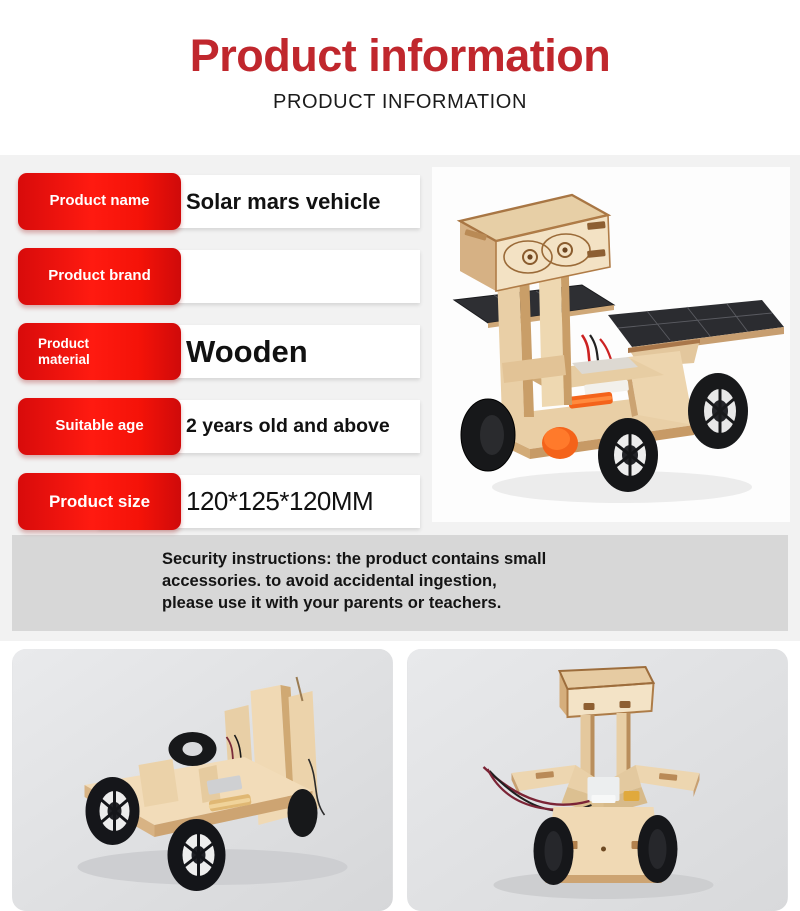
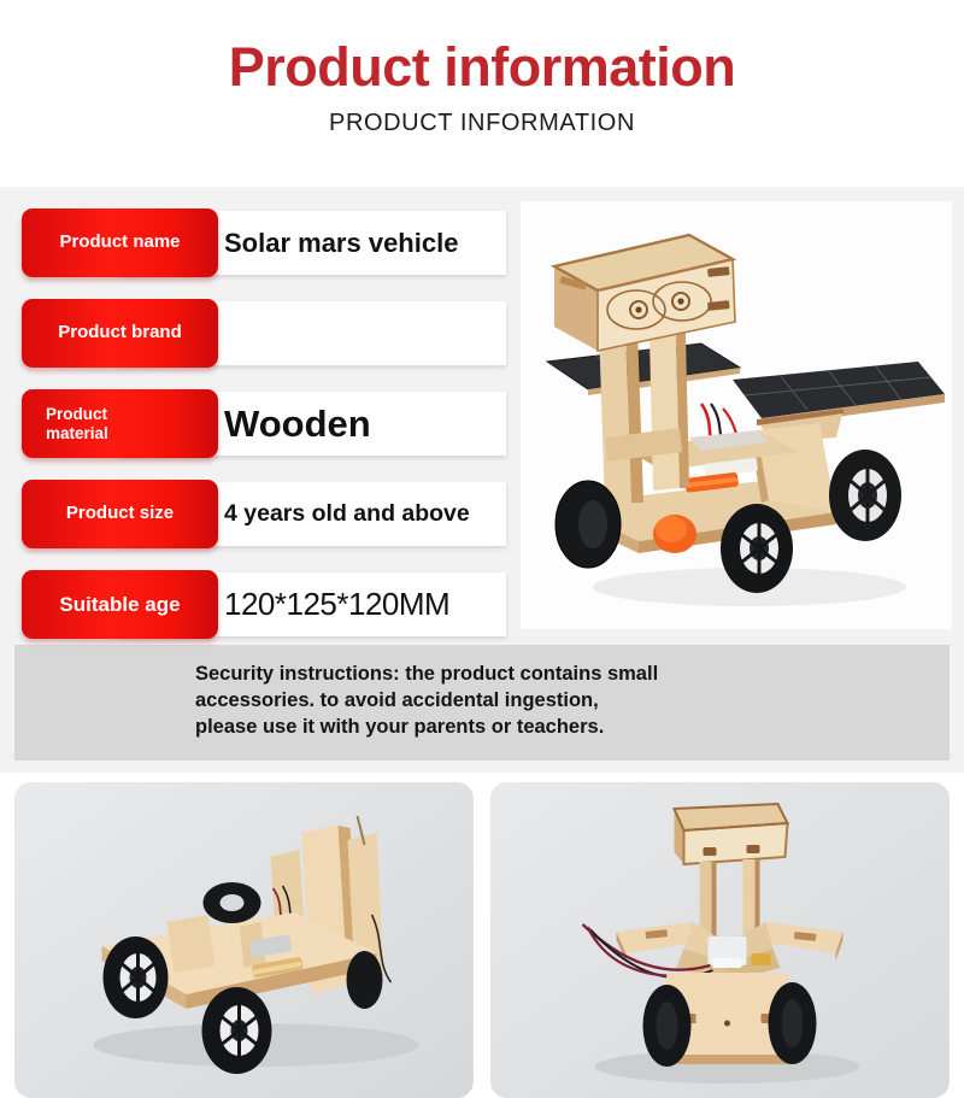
  Product information
  PRODUCT INFORMATION
  Solar mars vehicle
  Product name
  Product brand
  Wooden
  Product
  material
- 2 years old and above
+ 4 years old and above
- Suitable age
+ Product size
  120*125*120MM
- Product size
+ Suitable age
  Security instructions: the product contains small
  accessories. to avoid accidental ingestion,
  please use it with your parents or teachers.
